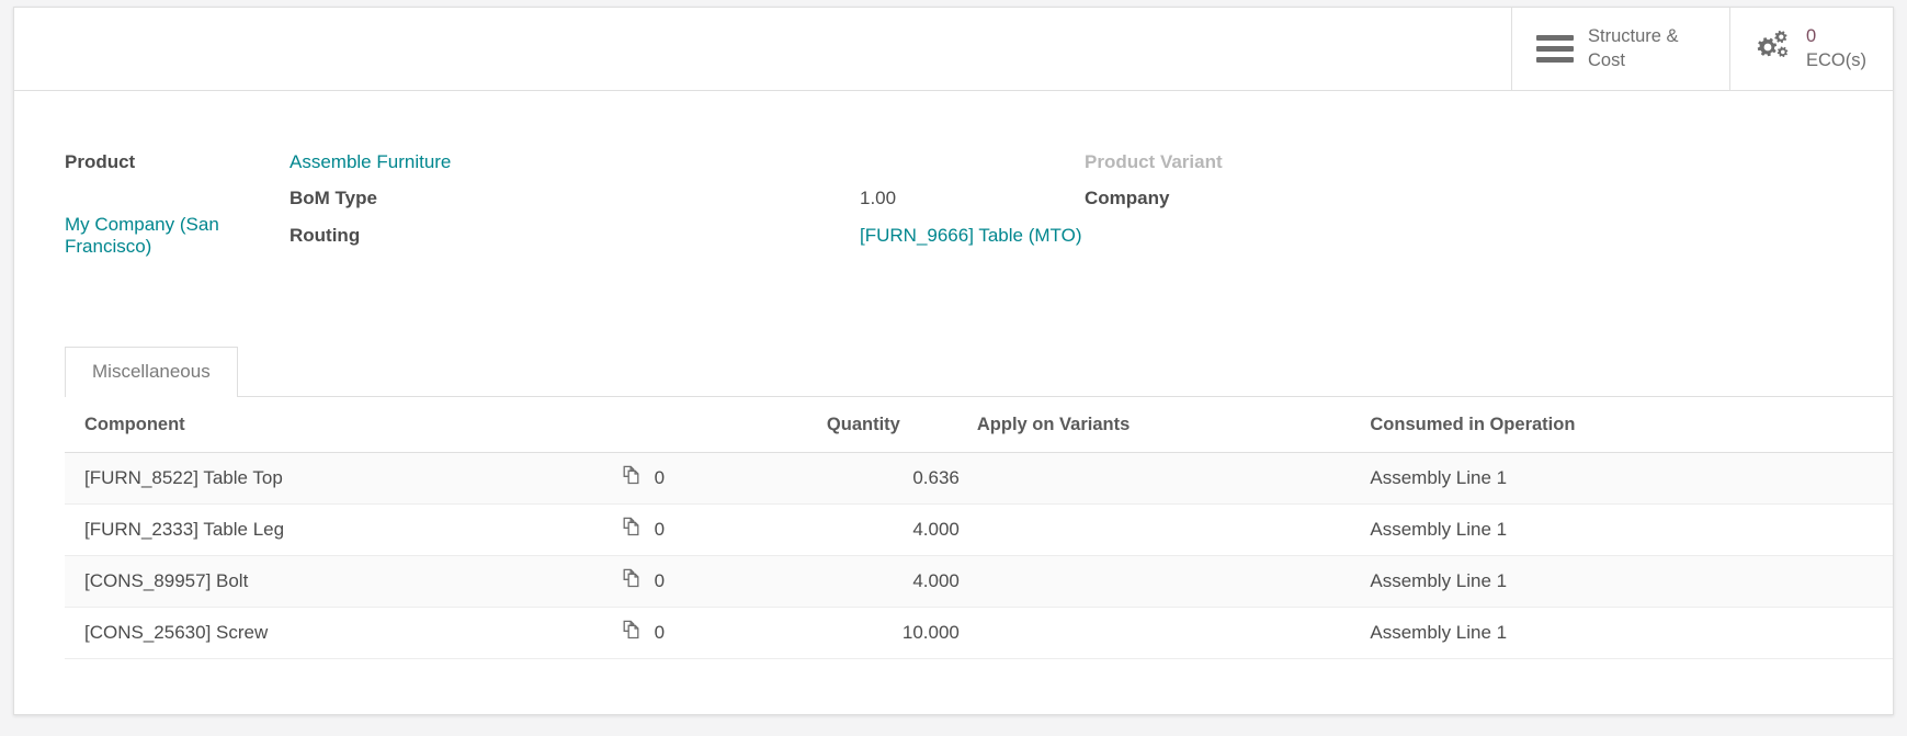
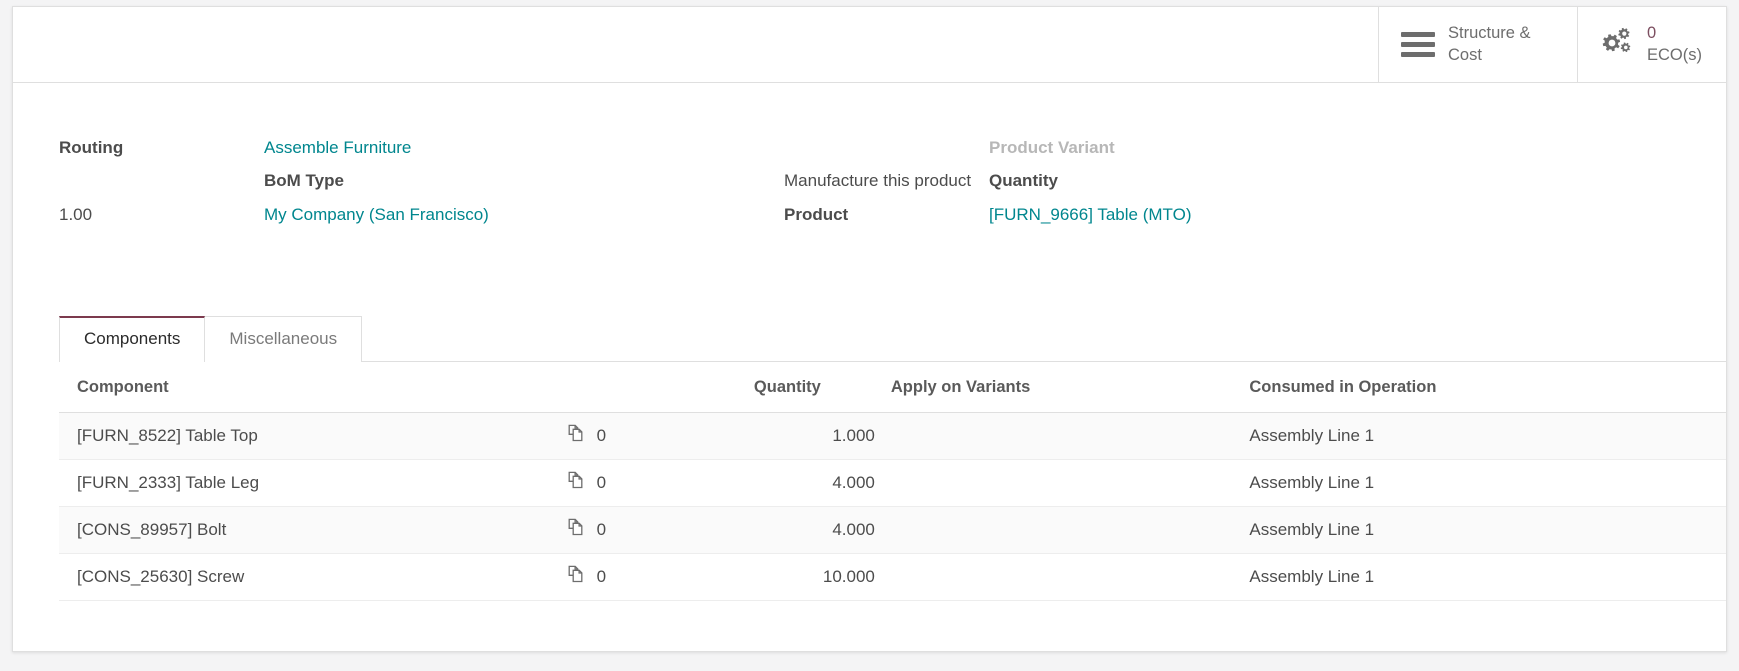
  Structure & Cost
  0
  ECO(s)
- Product
+ Routing
  Assemble Furniture
  Product Variant
  BoM Type
+ Manufacture this product
+ Quantity
  1.00
- Company
  My Company (San Francisco)
- Routing
+ Product
  [FURN_9666] Table (MTO)
+ Components
  Miscellaneous
  Component		Quantity	Apply on Variants	Consumed in Operation
- [FURN_8522] Table Top	0	0.636		Assembly Line 1
+ [FURN_8522] Table Top	0	1.000		Assembly Line 1
  [FURN_2333] Table Leg	0	4.000		Assembly Line 1
  [CONS_89957] Bolt	0	4.000		Assembly Line 1
  [CONS_25630] Screw	0	10.000		Assembly Line 1
